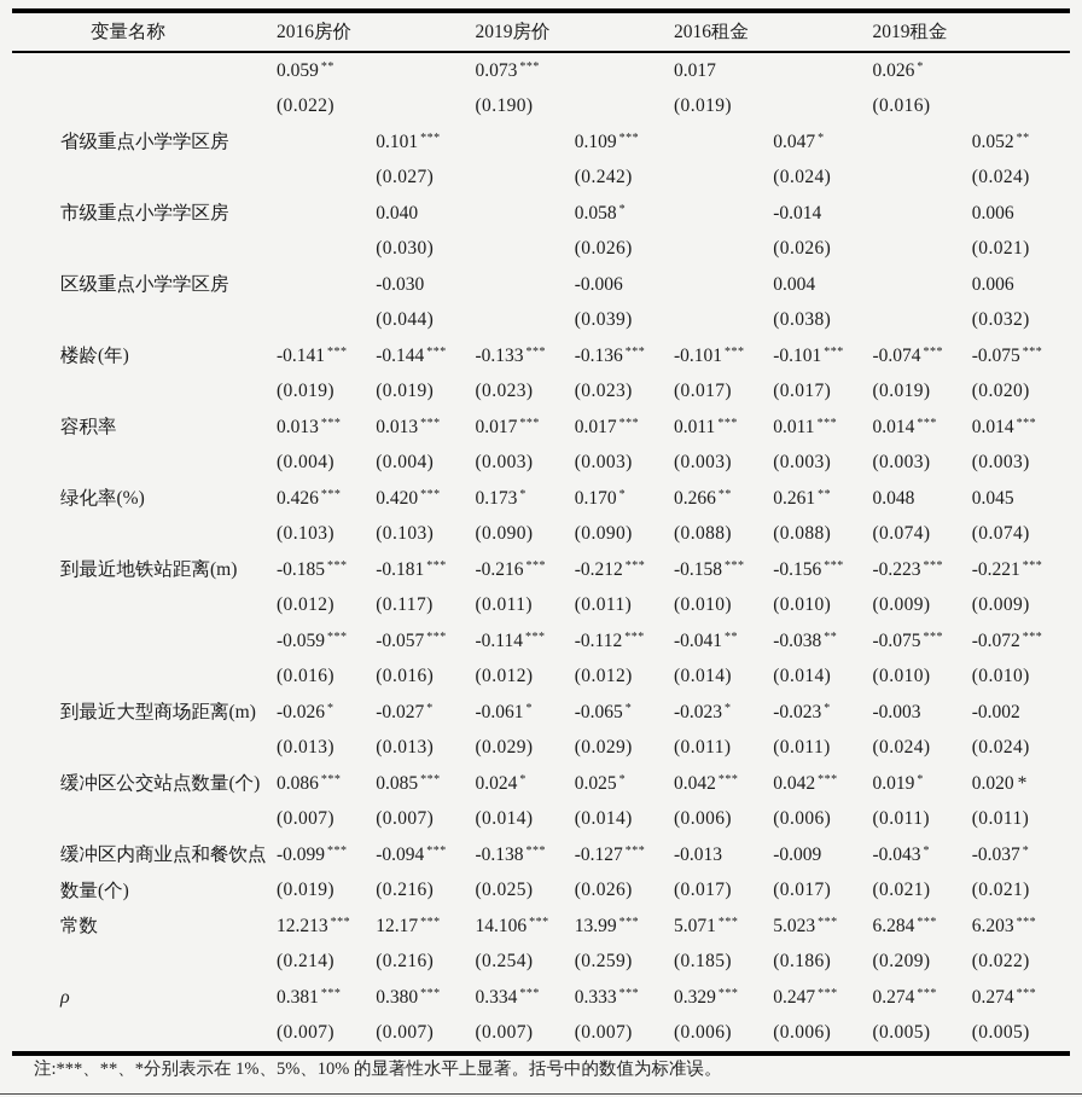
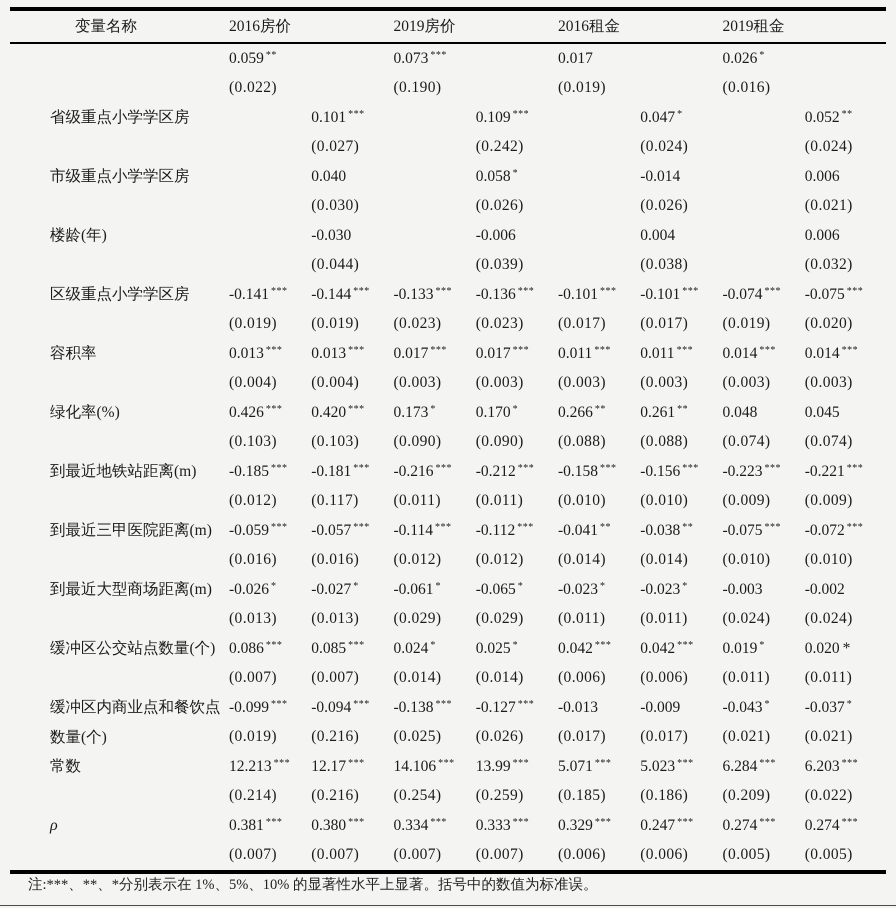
  变量名称
  2016房价
  2019房价
  2016租金
  2019租金
  0.059 **
  (0.022)
  0.073 ***
  (0.190)
  0.017
  (0.019)
  0.026 *
  (0.016)
  省级重点小学学区房
  0.101 ***
  (0.027)
  0.109 ***
  (0.242)
  0.047 *
  (0.024)
  0.052 **
  (0.024)
  市级重点小学学区房
  0.040
  (0.030)
  0.058 *
  (0.026)
  -0.014
  (0.026)
  0.006
  (0.021)
- 区级重点小学学区房
+ 楼龄(年)
  -0.030
  (0.044)
  -0.006
  (0.039)
  0.004
  (0.038)
  0.006
  (0.032)
- 楼龄(年)
+ 区级重点小学学区房
  -0.141 ***
  (0.019)
  -0.144 ***
  (0.019)
  -0.133 ***
  (0.023)
  -0.136 ***
  (0.023)
  -0.101 ***
  (0.017)
  -0.101 ***
  (0.017)
  -0.074 ***
  (0.019)
  -0.075 ***
  (0.020)
  容积率
  0.013 ***
  (0.004)
  0.013 ***
  (0.004)
  0.017 ***
  (0.003)
  0.017 ***
  (0.003)
  0.011 ***
  (0.003)
  0.011 ***
  (0.003)
  0.014 ***
  (0.003)
  0.014 ***
  (0.003)
  绿化率(%)
  0.426 ***
  (0.103)
  0.420 ***
  (0.103)
  0.173 *
  (0.090)
  0.170 *
  (0.090)
  0.266 **
  (0.088)
  0.261 **
  (0.088)
  0.048
  (0.074)
  0.045
  (0.074)
  到最近地铁站距离(m)
  -0.185 ***
  (0.012)
  -0.181 ***
  (0.117)
  -0.216 ***
  (0.011)
  -0.212 ***
  (0.011)
  -0.158 ***
  (0.010)
  -0.156 ***
  (0.010)
  -0.223 ***
  (0.009)
  -0.221 ***
  (0.009)
+ 到最近三甲医院距离(m)
  -0.059 ***
  (0.016)
  -0.057 ***
  (0.016)
  -0.114 ***
  (0.012)
  -0.112 ***
  (0.012)
  -0.041 **
  (0.014)
  -0.038 **
  (0.014)
  -0.075 ***
  (0.010)
  -0.072 ***
  (0.010)
  到最近大型商场距离(m)
  -0.026 *
  (0.013)
  -0.027 *
  (0.013)
  -0.061 *
  (0.029)
  -0.065 *
  (0.029)
  -0.023 *
  (0.011)
  -0.023 *
  (0.011)
  -0.003
  (0.024)
  -0.002
  (0.024)
  缓冲区公交站点数量(个)
  0.086 ***
  (0.007)
  0.085 ***
  (0.007)
  0.024 *
  (0.014)
  0.025 *
  (0.014)
  0.042 ***
  (0.006)
  0.042 ***
  (0.006)
  0.019 *
  (0.011)
  0.020 *
  (0.011)
  缓冲区内商业点和餐饮点
  数量(个)
  -0.099 ***
  (0.019)
  -0.094 ***
  (0.216)
  -0.138 ***
  (0.025)
  -0.127 ***
  (0.026)
  -0.013
  (0.017)
  -0.009
  (0.017)
  -0.043 *
  (0.021)
  -0.037 *
  (0.021)
  常数
  12.213 ***
  (0.214)
  12.17 ***
  (0.216)
  14.106 ***
  (0.254)
  13.99 ***
  (0.259)
  5.071 ***
  (0.185)
  5.023 ***
  (0.186)
  6.284 ***
  (0.209)
  6.203 ***
  (0.022)
  ρ
  0.381 ***
  (0.007)
  0.380 ***
  (0.007)
  0.334 ***
  (0.007)
  0.333 ***
  (0.007)
  0.329 ***
  (0.006)
  0.247 ***
  (0.006)
  0.274 ***
  (0.005)
  0.274 ***
  (0.005)
  注:***、**、*分别表示在 1%、5%、10% 的显著性水平上显著。括号中的数值为标准误。
